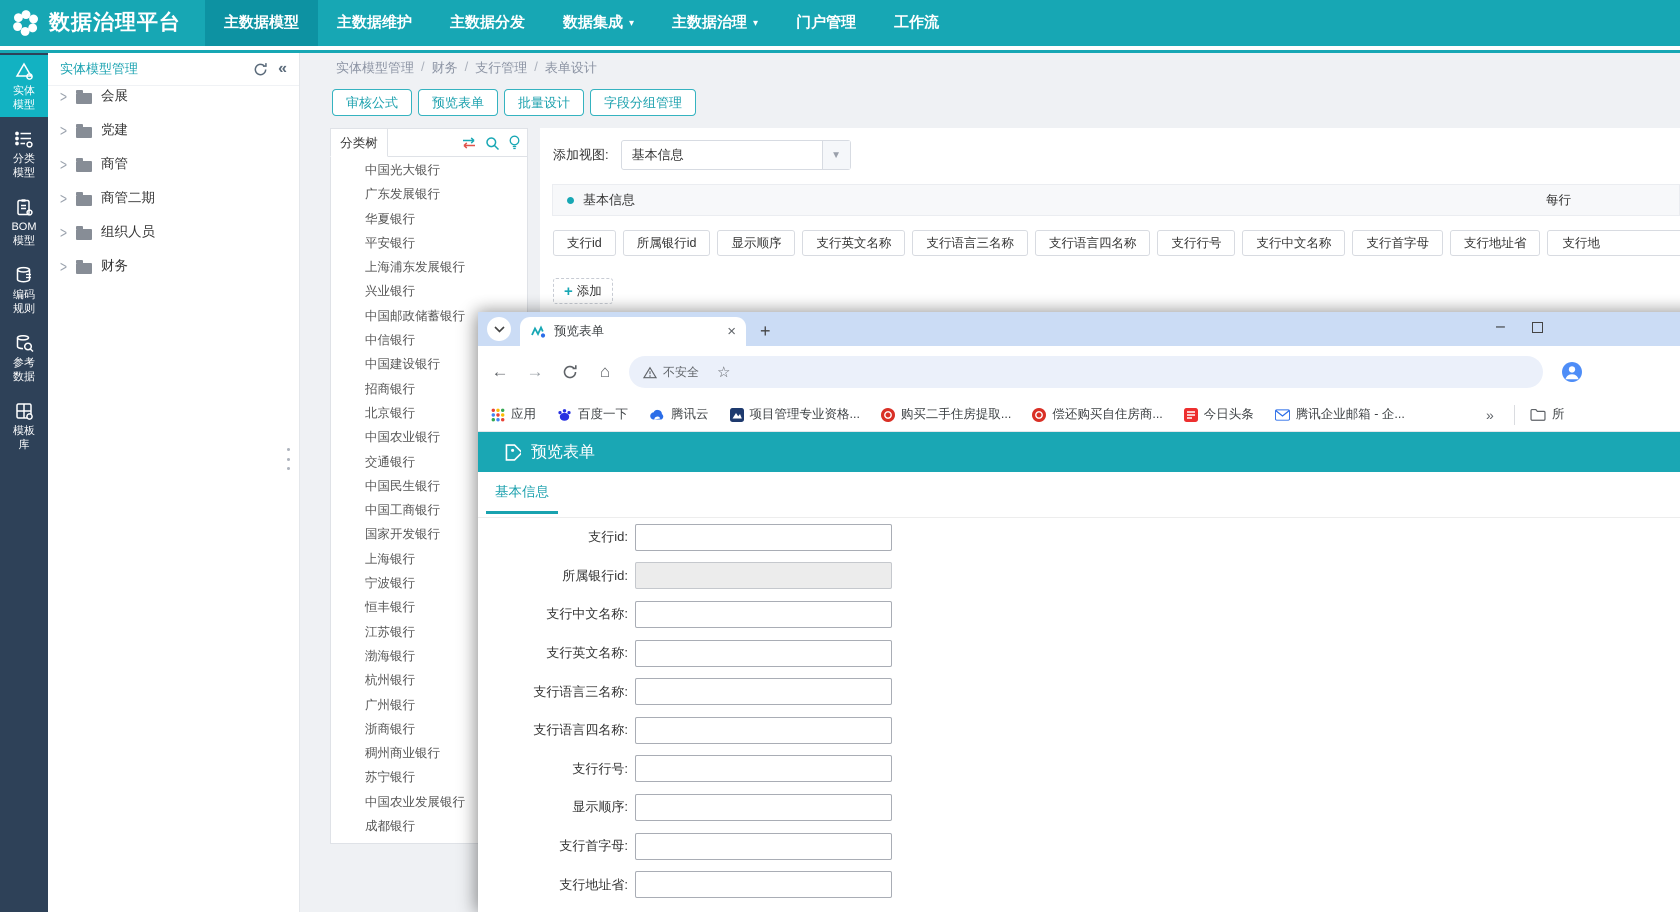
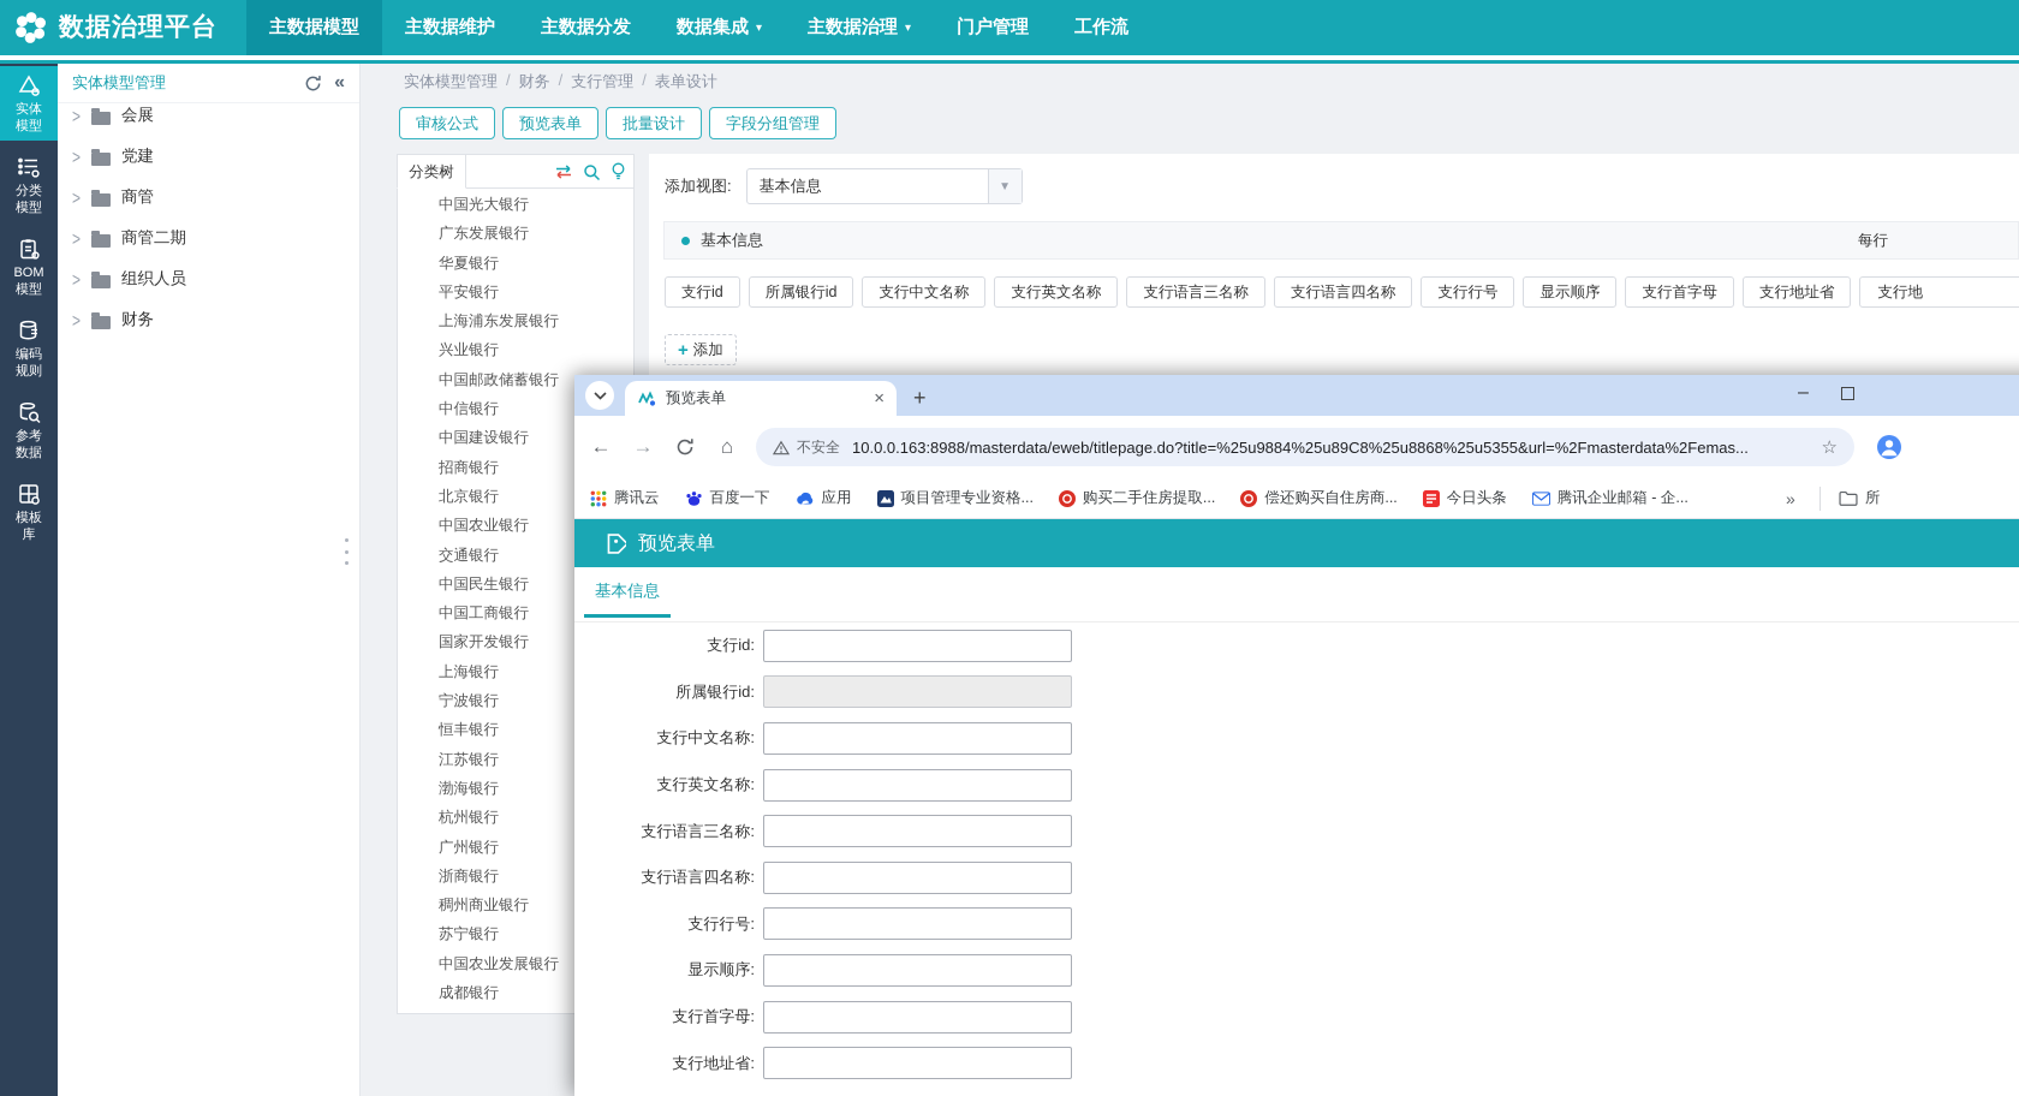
  数据治理平台
  主数据模型
  主数据维护
  主数据分发
  数据集成
  主数据治理
  门户管理
  工作流
  实体
  模型
  分类
  模型
  BOM
  模型
  编码
  规则
  参考
  数据
  模板
  库
  实体模型管理
  «
  >
  会展
  >
  党建
  >
  商管
  >
  商管二期
  >
  组织人员
  >
  财务
  实体模型管理
  /
  财务
  /
  支行管理
  /
  表单设计
  审核公式
  预览表单
  批量设计
  字段分组管理
  分类树
  中国光大银行
  广东发展银行
  华夏银行
  平安银行
  上海浦东发展银行
  兴业银行
  中国邮政储蓄银行
  中信银行
  中国建设银行
  招商银行
  北京银行
  中国农业银行
  交通银行
  中国民生银行
  中国工商银行
  国家开发银行
  上海银行
  宁波银行
  恒丰银行
  江苏银行
  渤海银行
  杭州银行
  广州银行
  浙商银行
  稠州商业银行
  苏宁银行
  中国农业发展银行
  成都银行
  添加视图:
  基本信息
  ▼
  基本信息
  每行
  支行id
  所属银行id
- 显示顺序
+ 支行中文名称
  支行英文名称
  支行语言三名称
  支行语言四名称
  支行行号
- 支行中文名称
+ 显示顺序
  支行首字母
  支行地址省
  支行地
  +
  添加
  预览表单
  ×
  +
  –
  ←
  →
  ⌂
  不安全
+ 10.0.0.163:8988/masterdata/eweb/titlepage.do?title=%25u9884%25u89C8%25u8868%25u5355&url=%2Fmasterdata%2Femas...
  ☆
- 应用
+ 腾讯云
  百度一下
- 腾讯云
+ 应用
  项目管理专业资格...
  购买二手住房提取...
  偿还购买自住房商...
  今日头条
  腾讯企业邮箱 - 企...
  »
  所
  预览表单
  基本信息
  支行id:
  所属银行id:
  支行中文名称:
  支行英文名称:
  支行语言三名称:
  支行语言四名称:
  支行行号:
  显示顺序:
  支行首字母:
  支行地址省:
